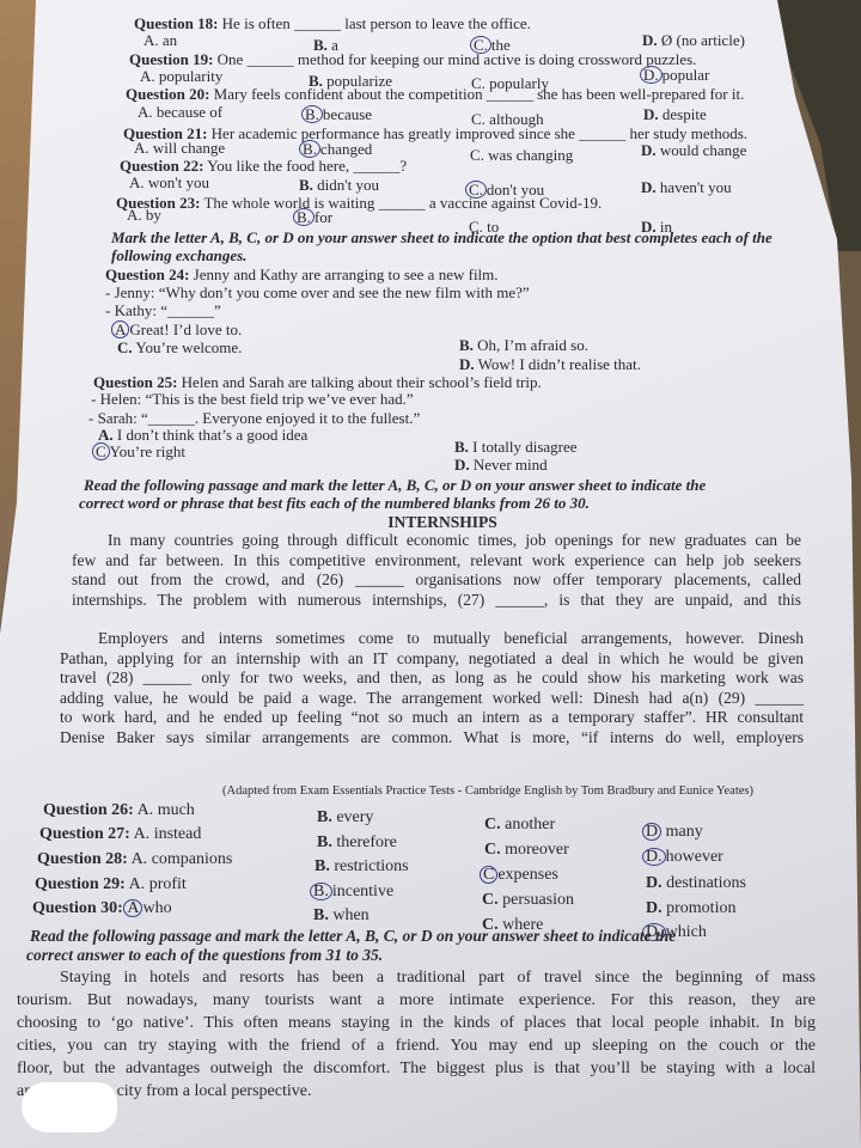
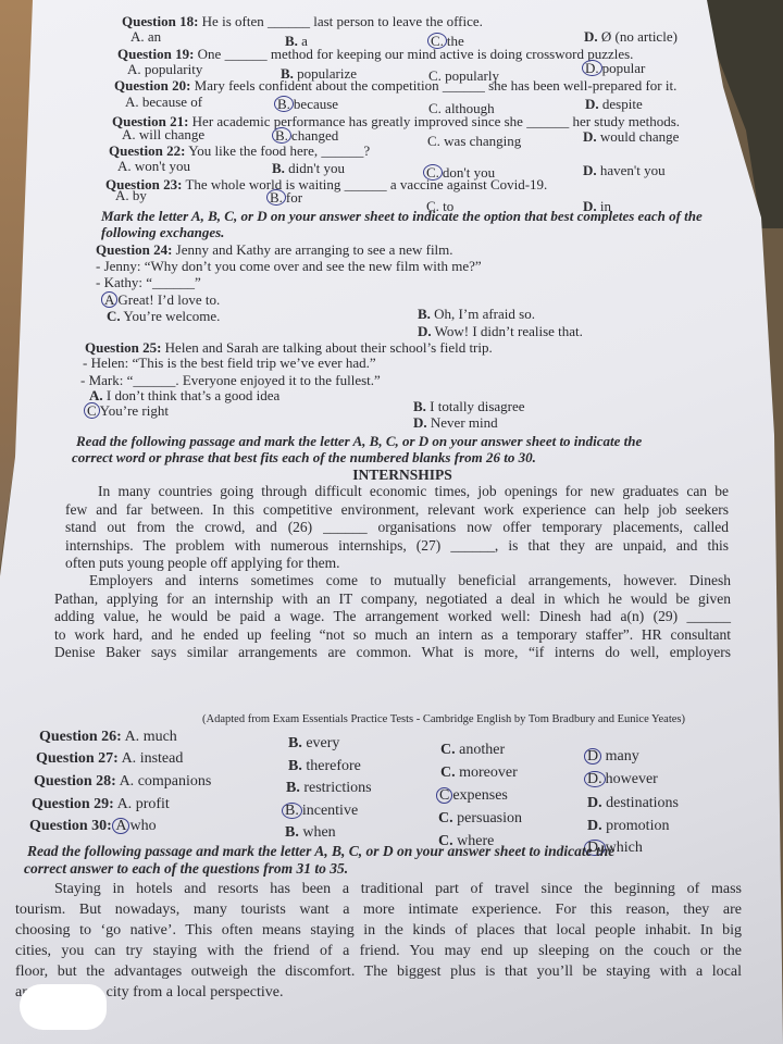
  Question 18: He is often ______ last person to leave the office.
  A. an
  B. a
  C. the
  D. Ø (no article)
  Question 19: One ______ method for keeping our mind active is doing crossword puzzles.
  A. popularity
  B. popularize
  C. popularly
  D. popular
  Question 20: Mary feels confident about the competition ______ she has been well-prepared for it.
  A. because of
  B. because
  C. although
  D. despite
  Question 21: Her academic performance has greatly improved since she ______ her study methods.
  A. will change
  B. changed
  C. was changing
  D. would change
  Question 22: You like the food here, ______?
  A. won't you
  B. didn't you
  C. don't you
  D. haven't you
  Question 23: The whole world is waiting ______ a vaccine against Covid-19.
  A. by
  B. for
  C. to
  D. in
  Mark the letter A, B, C, or D on your answer sheet to indicate the option that best completes each of the following exchanges.
  Question 24: Jenny and Kathy are arranging to see a new film.
  - Jenny: “Why don’t you come over and see the new film with me?”
  - Kathy: “______”
  A Great! I’d love to.
  C. You’re welcome.
  B. Oh, I’m afraid so.
  D. Wow! I didn’t realise that.
  Question 25: Helen and Sarah are talking about their school’s field trip.
  - Helen: “This is the best field trip we’ve ever had.”
- - Sarah: “______. Everyone enjoyed it to the fullest.”
+ - Mark: “______. Everyone enjoyed it to the fullest.”
  A. I don’t think that’s a good idea
  C You’re right
  B. I totally disagree
  D. Never mind
  Read the following passage and mark the letter A, B, C, or D on your answer sheet to indicate the
  correct word or phrase that best fits each of the numbered blanks from 26 to 30.
  INTERNSHIPS
  In many countries going through difficult economic times, job openings for new graduates can be
  few and far between. In this competitive environment, relevant work experience can help job seekers
  stand out from the crowd, and (26) ______ organisations now offer temporary placements, called
  internships. The problem with numerous internships, (27) ______, is that they are unpaid, and this
+ often puts young people off applying for them.
  Employers and interns sometimes come to mutually beneficial arrangements, however. Dinesh
  Pathan, applying for an internship with an IT company, negotiated a deal in which he would be given
- travel (28) ______ only for two weeks, and then, as long as he could show his marketing work was
  adding value, he would be paid a wage. The arrangement worked well: Dinesh had a(n) (29) ______
  to work hard, and he ended up feeling “not so much an intern as a temporary staffer”. HR consultant
  Denise Baker says similar arrangements are common. What is more, “if interns do well, employers
  (Adapted from Exam Essentials Practice Tests - Cambridge English by Tom Bradbury and Eunice Yeates)
  Question 26: A. much
  B. every
  C. another
  D many
  Question 27: A. instead
  B. therefore
  C. moreover
  D. however
  Question 28: A. companions
  B. restrictions
  C expenses
  D. destinations
  Question 29: A. profit
  B. incentive
  C. persuasion
  D. promotion
  Question 30: A who
  B. when
  C. where
  D. which
  Read the following passage and mark the letter A, B, C, or D on your answer sheet to indicate the
  correct answer to each of the questions from 31 to 35.
  Staying in hotels and resorts has been a traditional part of travel since the beginning of mass
  tourism. But nowadays, many tourists want a more intimate experience. For this reason, they are
  choosing to ‘go native’. This often means staying in the kinds of places that local people inhabit. In big
  cities, you can try staying with the friend of a friend. You may end up sleeping on the couch or the
  floor, but the advantages outweigh the discomfort. The biggest plus is that you’ll be staying with a local
  a city from a local perspective.
